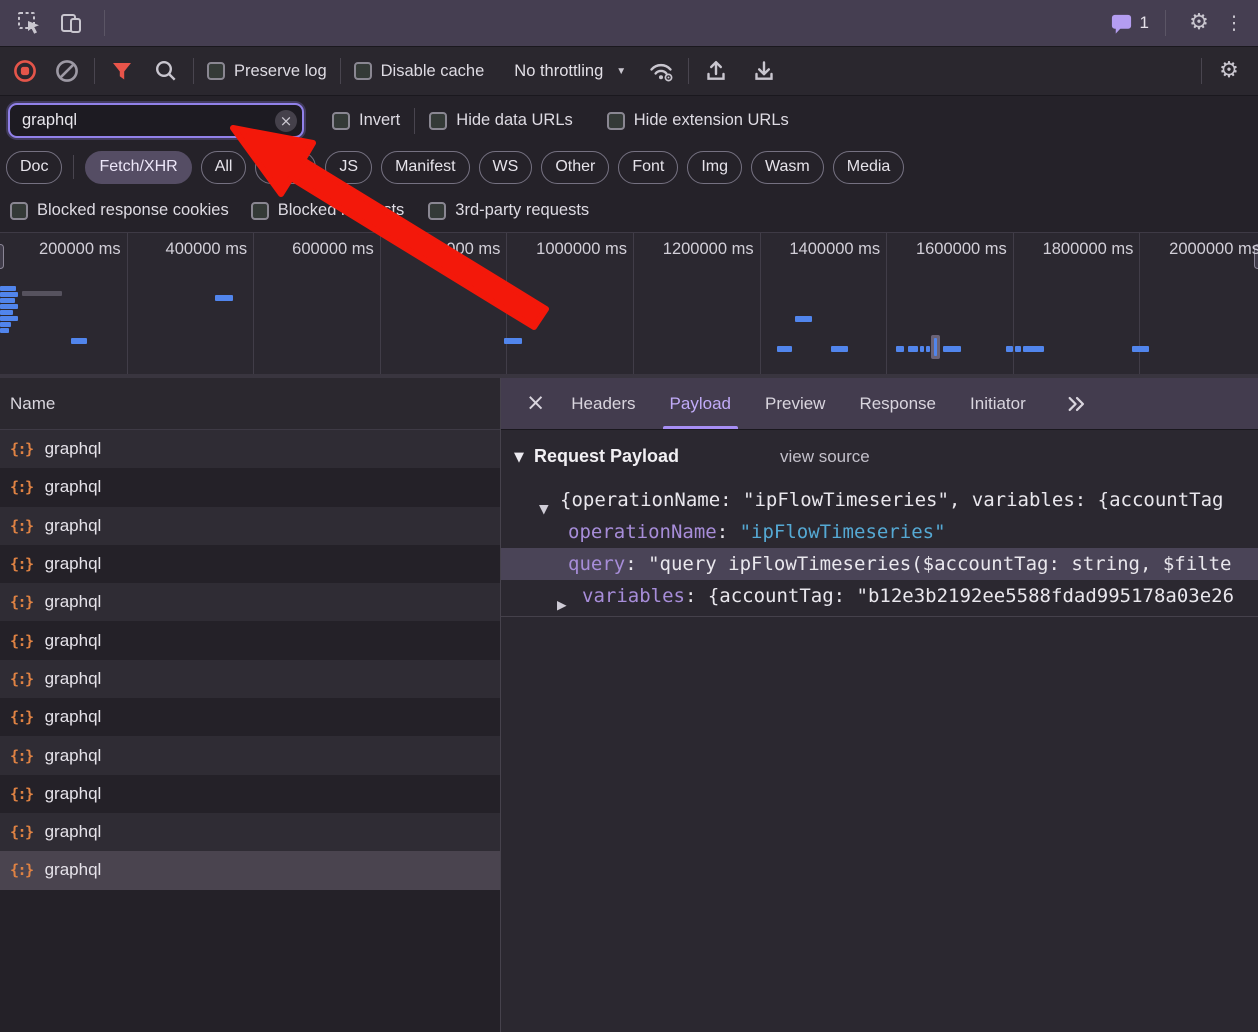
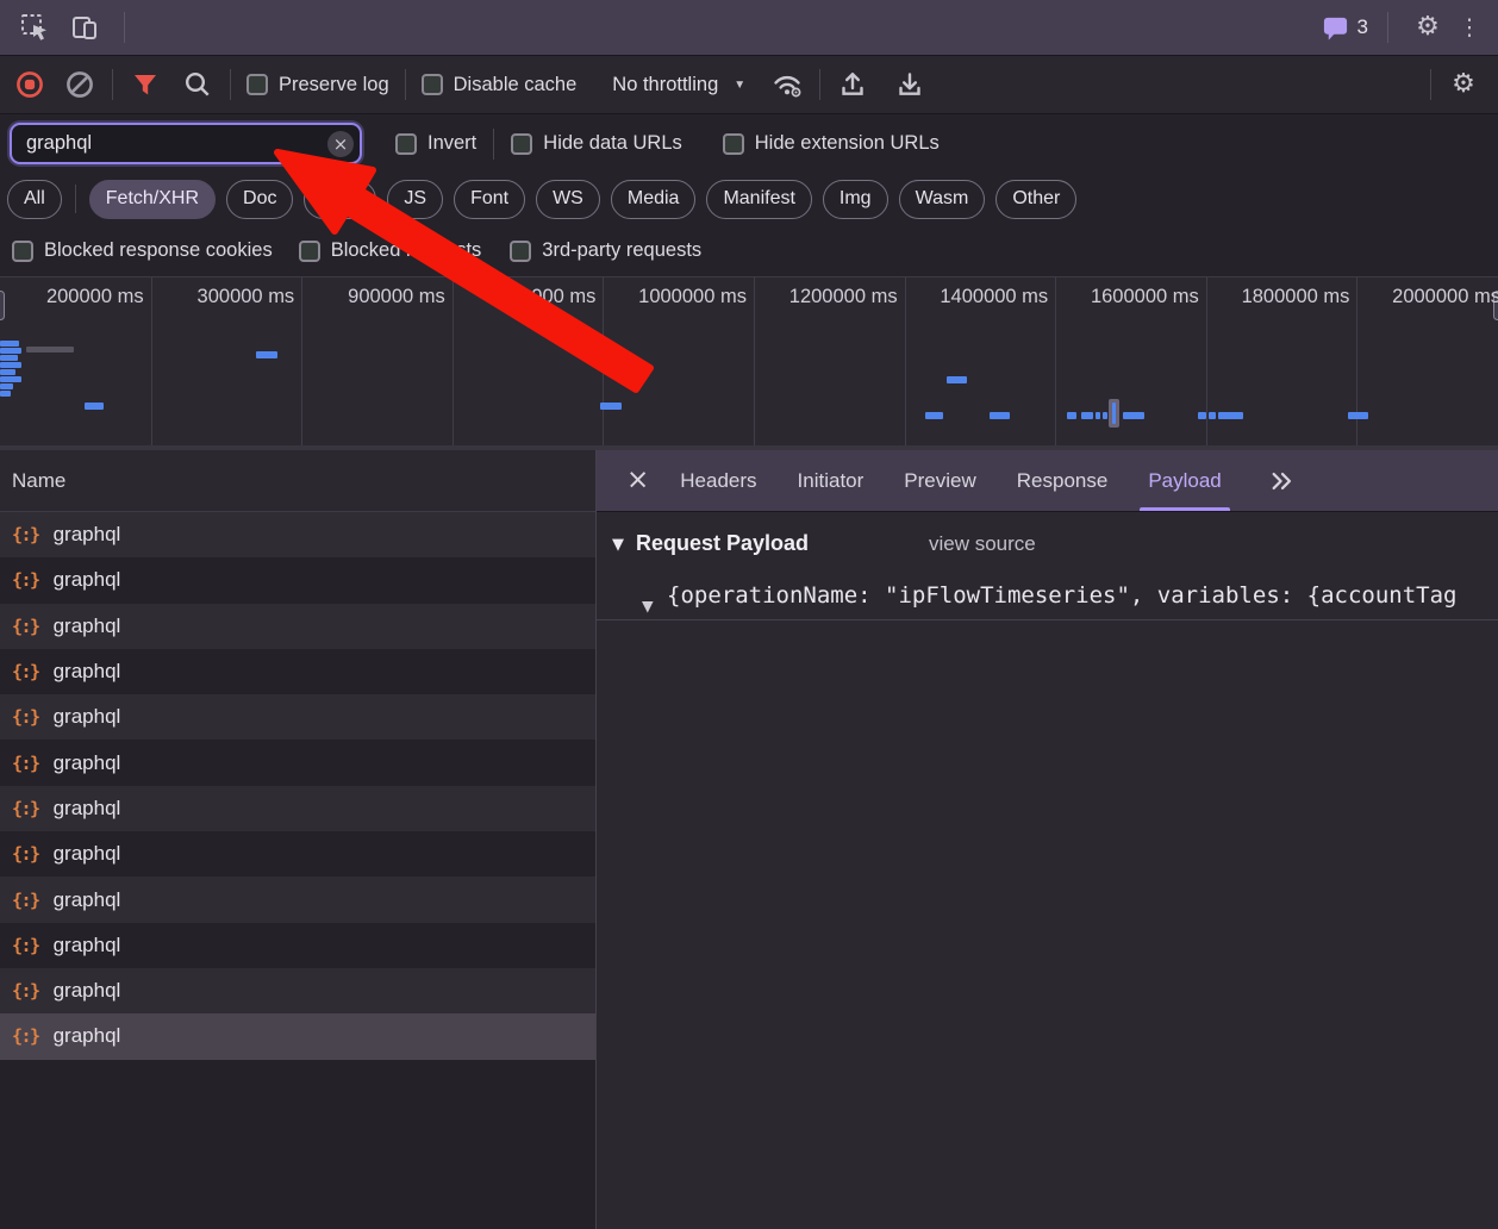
- 1
+ 3
  ⚙
  ⋮
  Preserve log
  Disable cache
  No throttling
  ▼
  ⚙
  graphql
  ×
  Invert
  Hide data URLs
  Hide extension URLs
- Doc
+ All
  Fetch/XHR
- All
+ Doc
  JS
- Manifest
+ Font
  WS
- Other
+ Media
- Font
+ Manifest
  Img
  Wasm
- Media
+ Other
  Blocked response cookies
  3rd-party requests
  200000 ms
- 400000 ms
+ 300000 ms
- 600000 ms
+ 900000 ms
  1000000 ms
  1200000 ms
  1400000 ms
  1600000 ms
  1800000 ms
  2000000 ms
  Name
  {:}
  graphql
  {:}
  graphql
  {:}
  graphql
  {:}
  graphql
  {:}
  graphql
  {:}
  graphql
  {:}
  graphql
  {:}
  graphql
  {:}
  graphql
  {:}
  graphql
  {:}
  graphql
  {:}
  graphql
  ×
  Headers
- Payload
+ Initiator
  Preview
  Response
- Initiator
+ Payload
  ▼
  Request Payload
  view source
  ▼
  {operationName: "ipFlowTimeseries", variables: {accountTag
- operationName: "ipFlowTimeseries"
- query: "query ipFlowTimeseries($accountTag: string, $filte
- ▶
- variables: {accountTag: "b12e3b2192ee5588fdad995178a03e26
